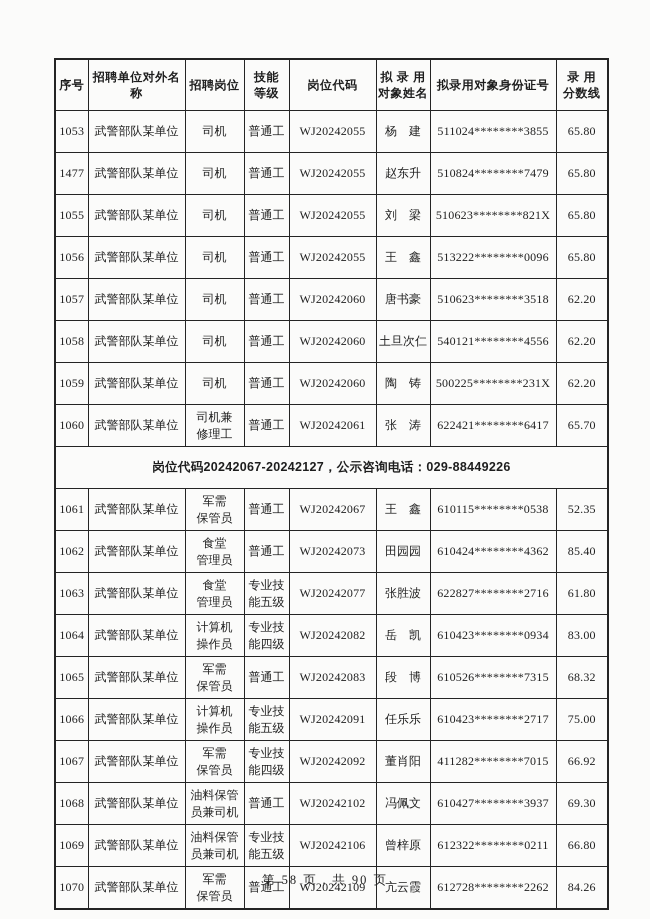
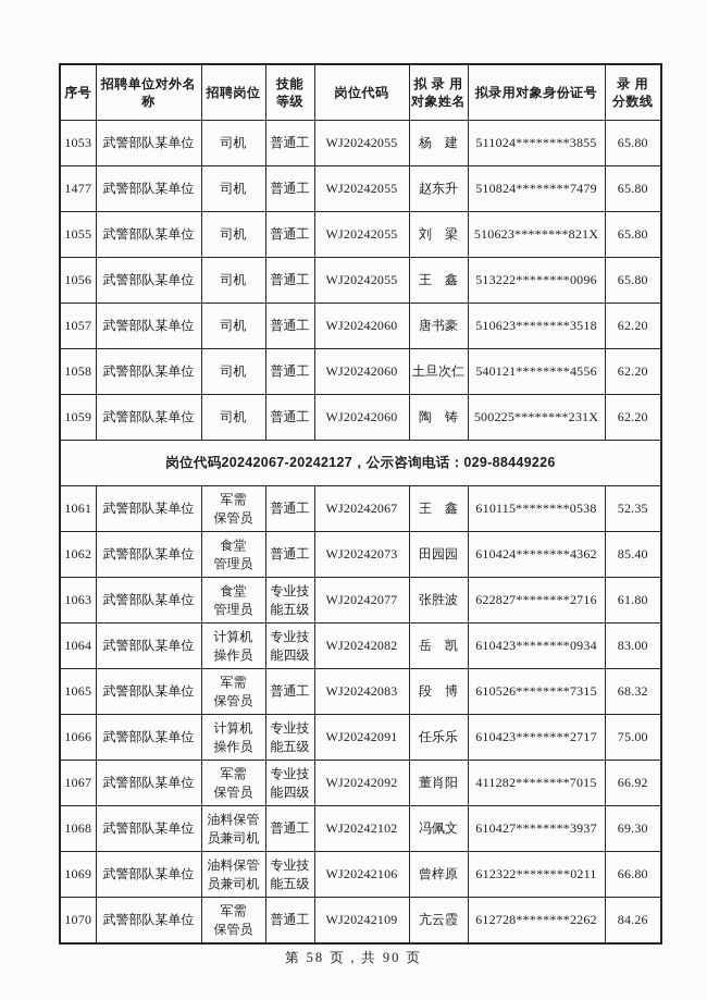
  序号	招聘单位对外名称	招聘岗位	技能 等级	岗位代码	拟 录 用 对象姓名	拟录用对象身份证号	录 用 分数线
  1053	武警部队某单位	司机	普通工	WJ20242055	杨 建	511024********3855	65.80
  1477	武警部队某单位	司机	普通工	WJ20242055	赵东升	510824********7479	65.80
  1055	武警部队某单位	司机	普通工	WJ20242055	刘 梁	510623********821X	65.80
  1056	武警部队某单位	司机	普通工	WJ20242055	王 鑫	513222********0096	65.80
  1057	武警部队某单位	司机	普通工	WJ20242060	唐书豪	510623********3518	62.20
  1058	武警部队某单位	司机	普通工	WJ20242060	土旦次仁	540121********4556	62.20
  1059	武警部队某单位	司机	普通工	WJ20242060	陶 铸	500225********231X	62.20
- 1060	武警部队某单位	司机兼 修理工	普通工	WJ20242061	张 涛	622421********6417	65.70
  岗位代码20242067-20242127，公示咨询电话：029-88449226
  1061	武警部队某单位	军需 保管员	普通工	WJ20242067	王 鑫	610115********0538	52.35
  1062	武警部队某单位	食堂 管理员	普通工	WJ20242073	田园园	610424********4362	85.40
  1063	武警部队某单位	食堂 管理员	专业技 能五级	WJ20242077	张胜波	622827********2716	61.80
  1064	武警部队某单位	计算机 操作员	专业技 能四级	WJ20242082	岳 凯	610423********0934	83.00
  1065	武警部队某单位	军需 保管员	普通工	WJ20242083	段 博	610526********7315	68.32
  1066	武警部队某单位	计算机 操作员	专业技 能五级	WJ20242091	任乐乐	610423********2717	75.00
  1067	武警部队某单位	军需 保管员	专业技 能四级	WJ20242092	董肖阳	411282********7015	66.92
  1068	武警部队某单位	油料保管 员兼司机	普通工	WJ20242102	冯佩文	610427********3937	69.30
  1069	武警部队某单位	油料保管 员兼司机	专业技 能五级	WJ20242106	曾梓原	612322********0211	66.80
  1070	武警部队某单位	军需 保管员	普通工	WJ20242109	亢云霞	612728********2262	84.26
  第 58 页，共 90 页
